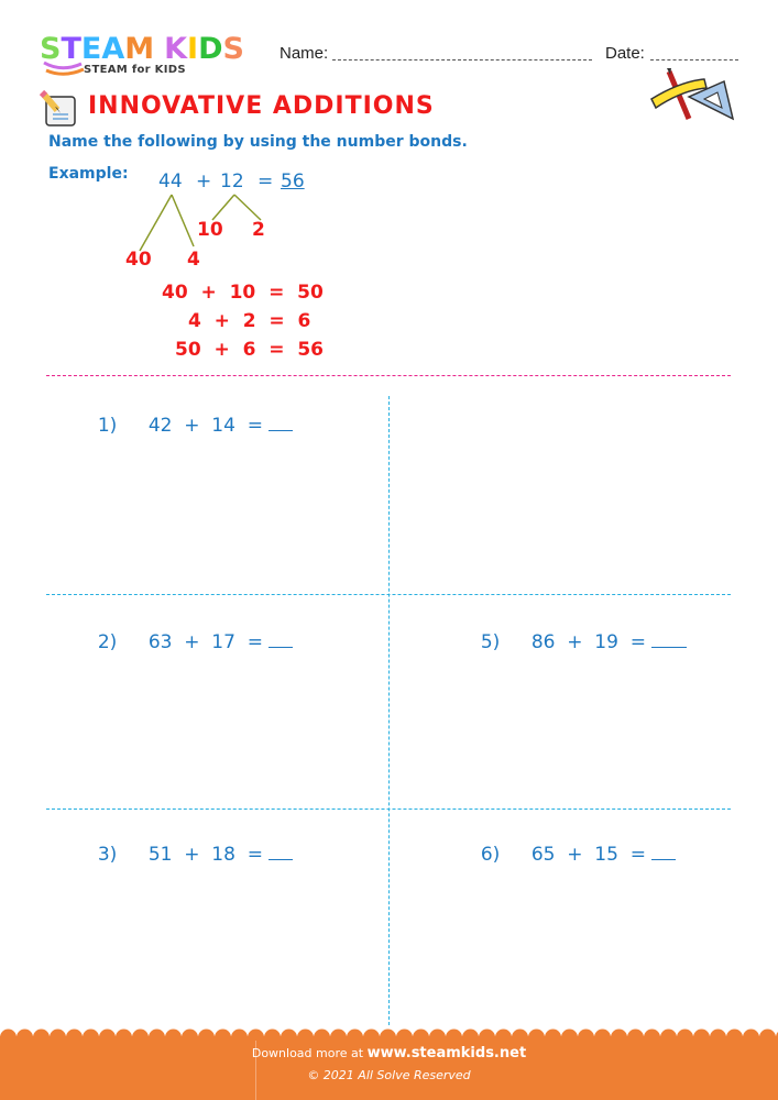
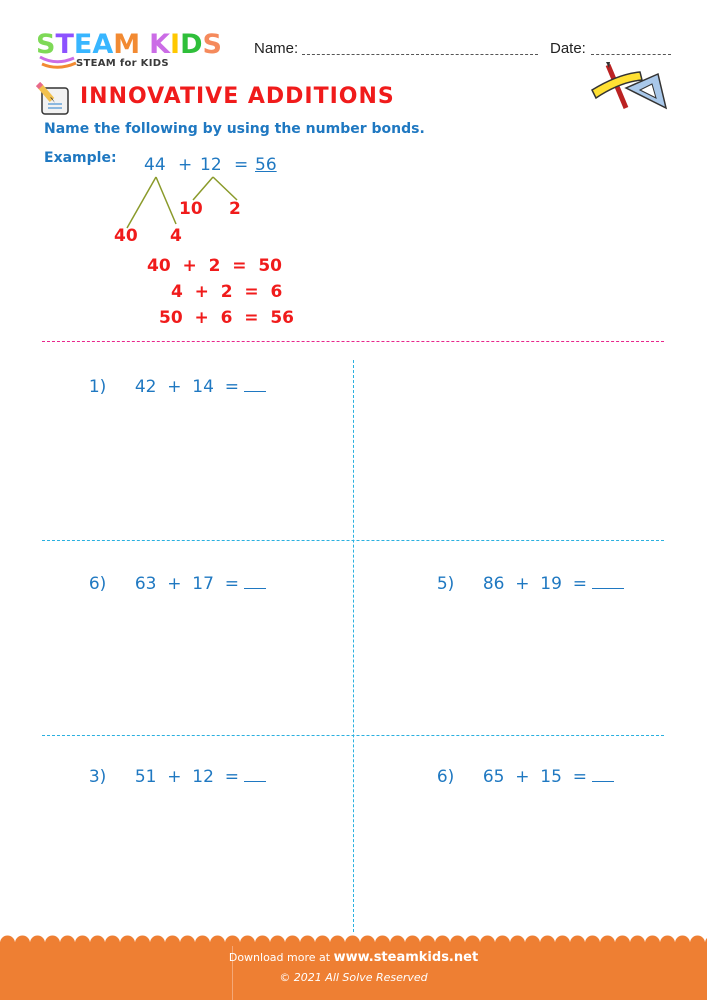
  STEAM KIDS
  STEAM for KIDS
  Name:
  Date:
  INNOVATIVE ADDITIONS
  Name the following by using the number bonds.
  Example:
  44
  +
  12
  =
  56
  10
  2
  40
  4
- 40 + 10 = 50
+ 40 + 2 = 50
  4 + 2 = 6
  50 + 6 = 56
  1) 42 + 14 =
- 2) 63 + 17 =
+ 6) 63 + 17 =
- 3) 51 + 18 =
+ 3) 51 + 12 =
  5) 86 + 19 =
  6) 65 + 15 =
  Download more at www.steamkids.net
  © 2021 All Solve Reserved
